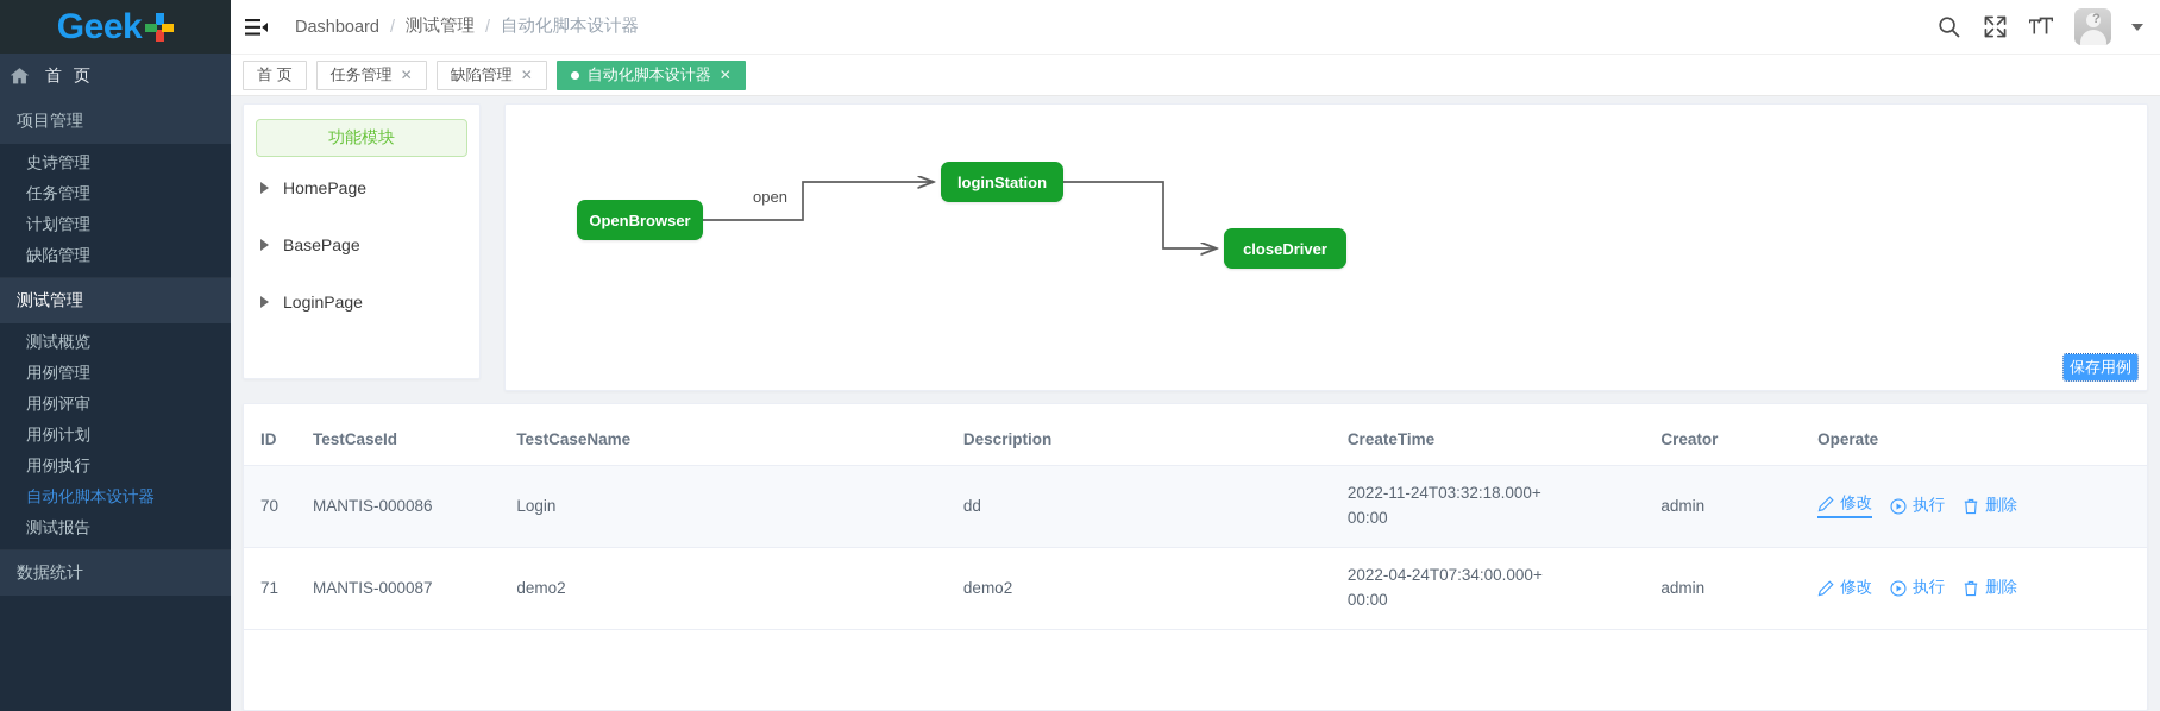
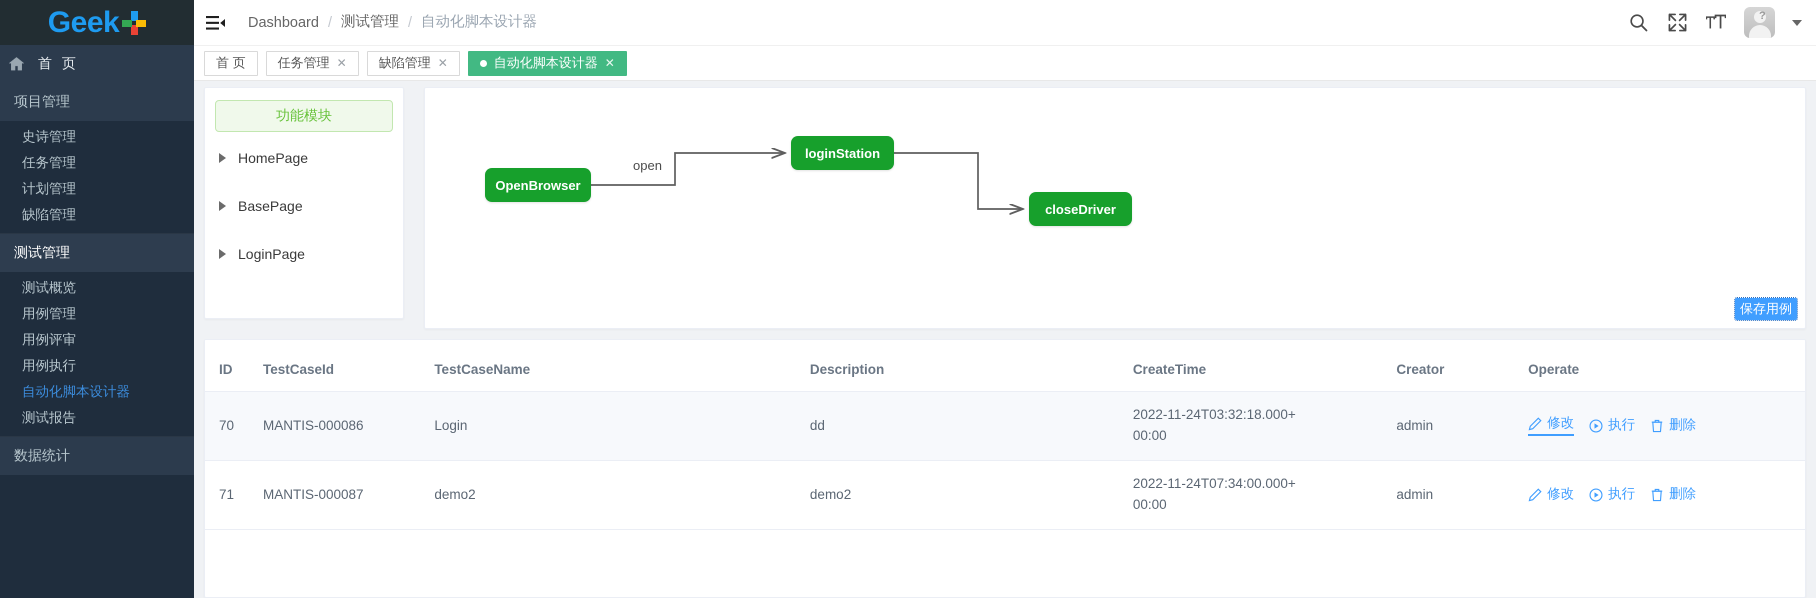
  Geek
  首 页
  项目管理
  史诗管理
  任务管理
  计划管理
  缺陷管理
  测试管理
  测试概览
  用例管理
  用例评审
- 用例计划
  用例执行
  自动化脚本设计器
  测试报告
  数据统计
  Dashboard
  /
  测试管理
  /
  自动化脚本设计器
  ?
  首 页
  任务管理
  ✕
  缺陷管理
  ✕
  自动化脚本设计器
  ✕
  功能模块
  HomePage
  BasePage
  LoginPage
  OpenBrowser
  loginStation
  closeDriver
  open
  保存用例
  ID	TestCaseId	TestCaseName	Description	CreateTime	Creator	Operate
  70	MANTIS-000086	Login	dd	2022-11-24T03:32:18.000+00:00	admin	修改 执行 删除
- 71	MANTIS-000087	demo2	demo2	2022-04-24T07:34:00.000+00:00	admin	修改 执行 删除
+ 71	MANTIS-000087	demo2	demo2	2022-11-24T07:34:00.000+00:00	admin	修改 执行 删除
